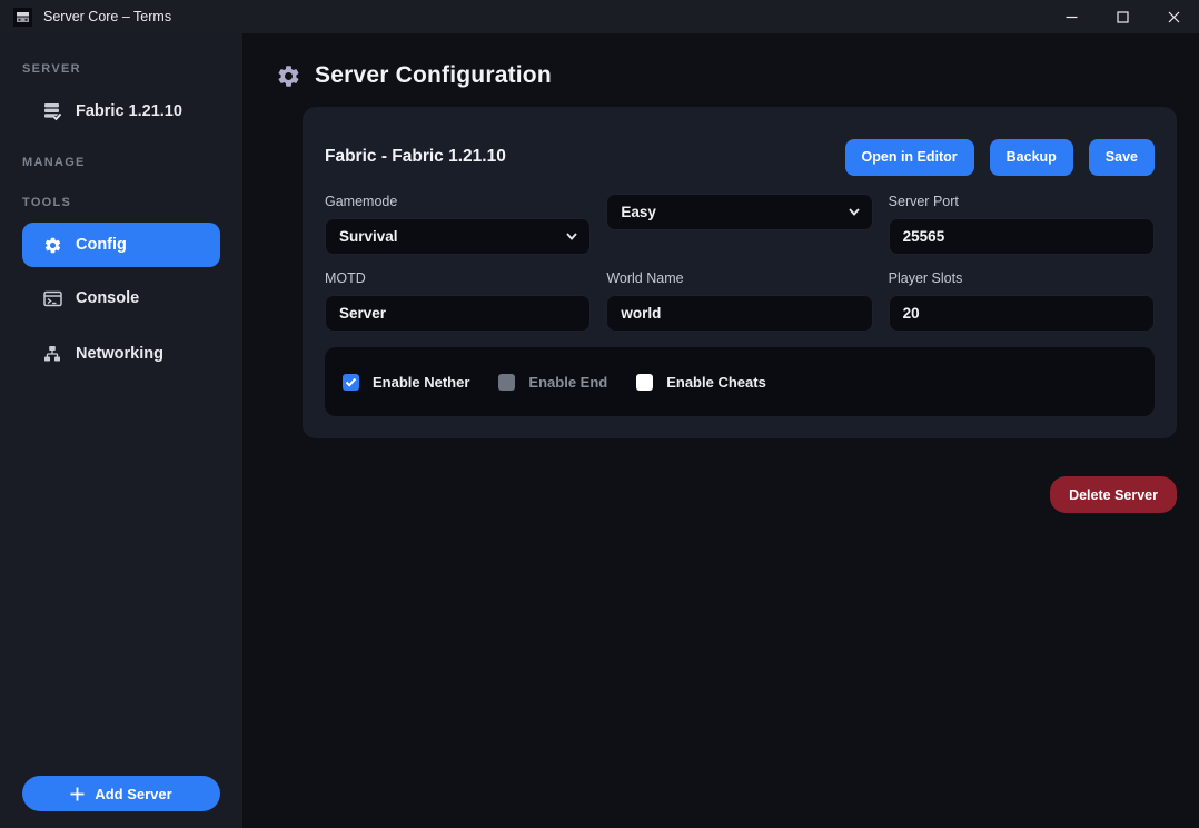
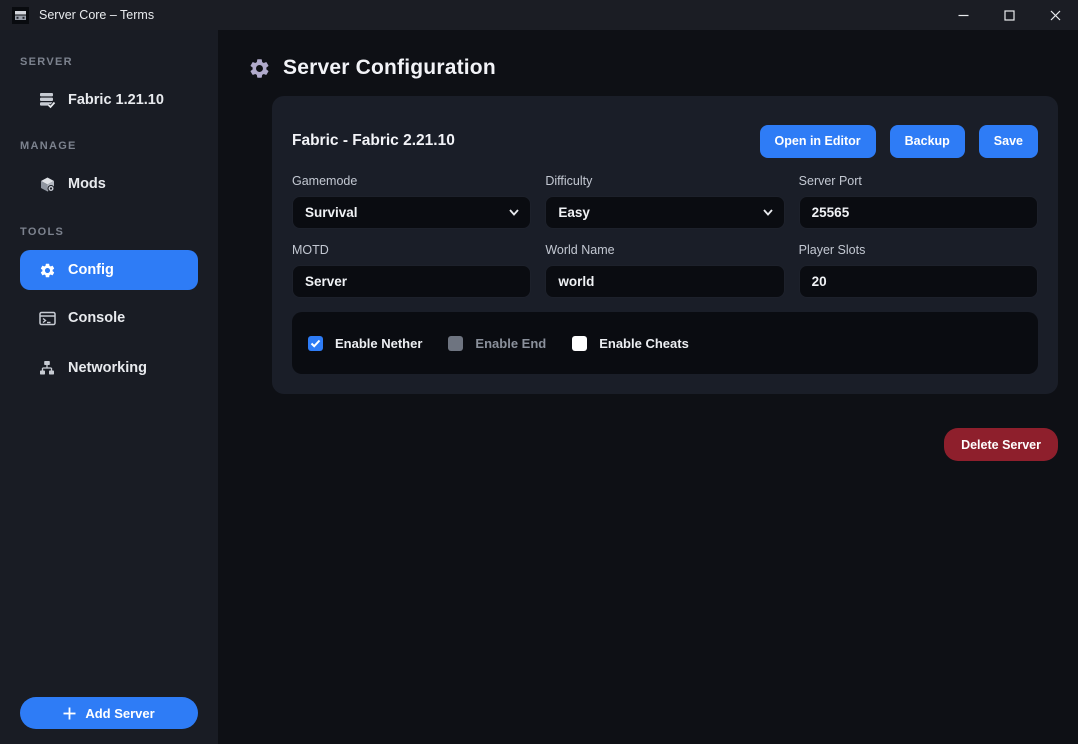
  Server Core – Terms
  SERVER
  Fabric 1.21.10
  MANAGE
+ Mods
  TOOLS
  Config
  Console
  Networking
  Add Server
  Server Configuration
- Fabric - Fabric 1.21.10
+ Fabric - Fabric 2.21.10
  Open in Editor
  Backup
  Save
  Gamemode
  Survival
+ Difficulty
  Easy
  Server Port
  25565
  MOTD
  Server
  World Name
  world
  Player Slots
  20
  Enable Nether
  Enable End
  Enable Cheats
  Delete Server
